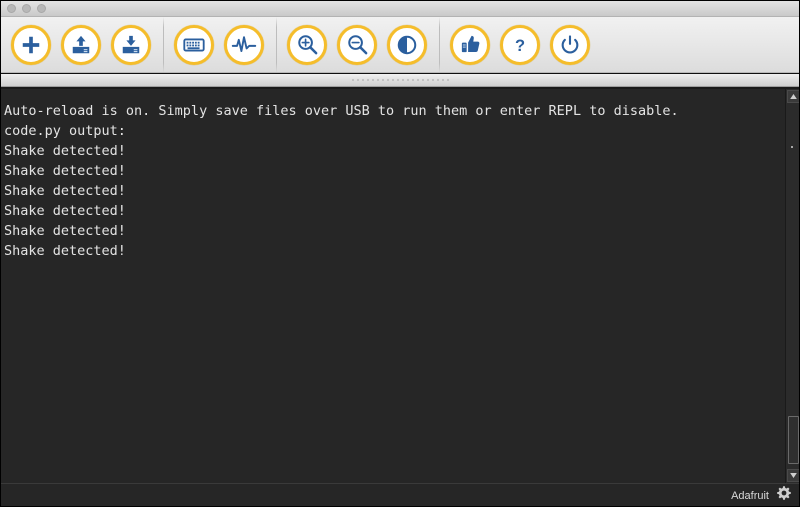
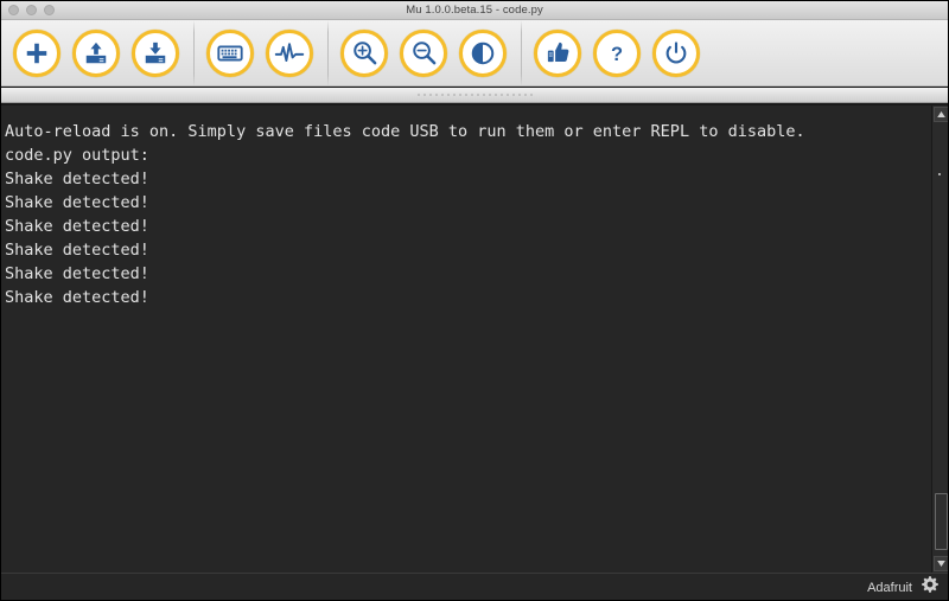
+ Mu 1.0.0.beta.15 - code.py
  ?
- Auto-reload is on. Simply save files over USB to run them or enter REPL to disable.
+ Auto-reload is on. Simply save files code USB to run them or enter REPL to disable.
  code.py output:
  Shake detected!
  Shake detected!
  Shake detected!
  Shake detected!
  Shake detected!
  Shake detected!
  Adafruit
